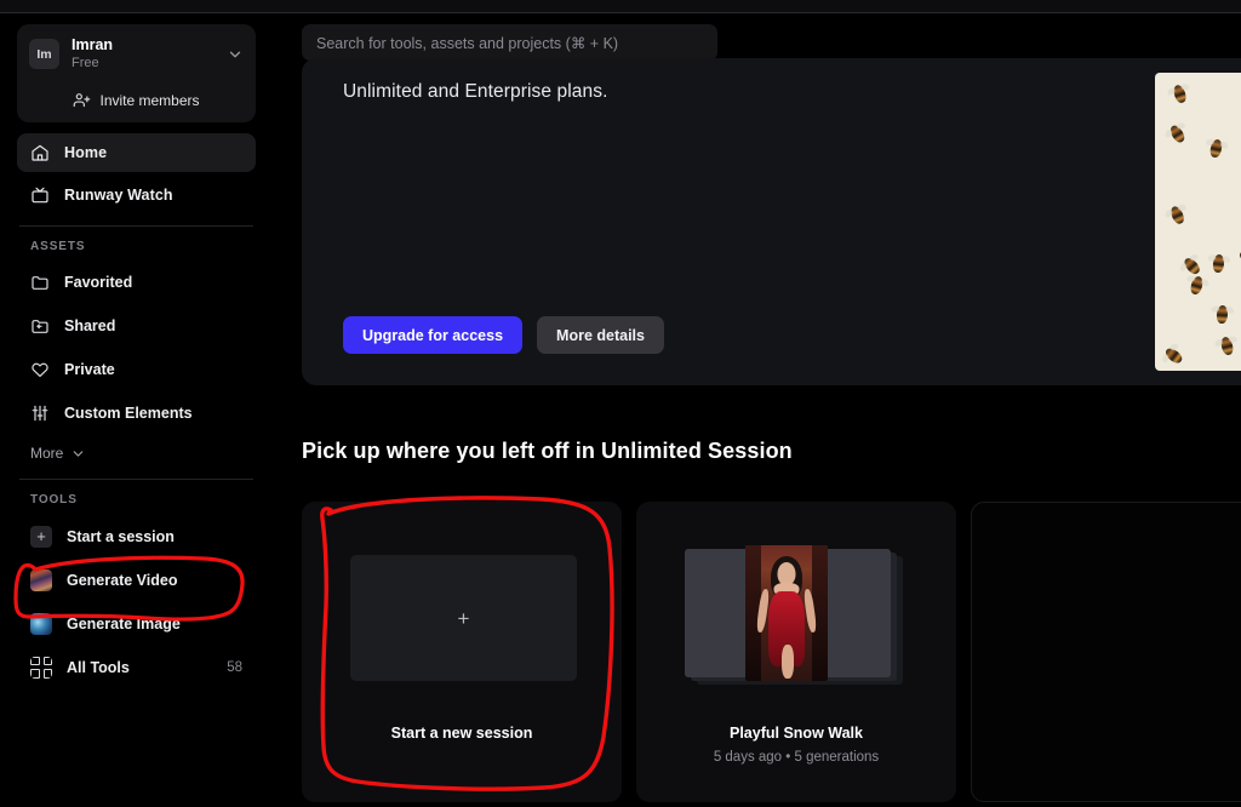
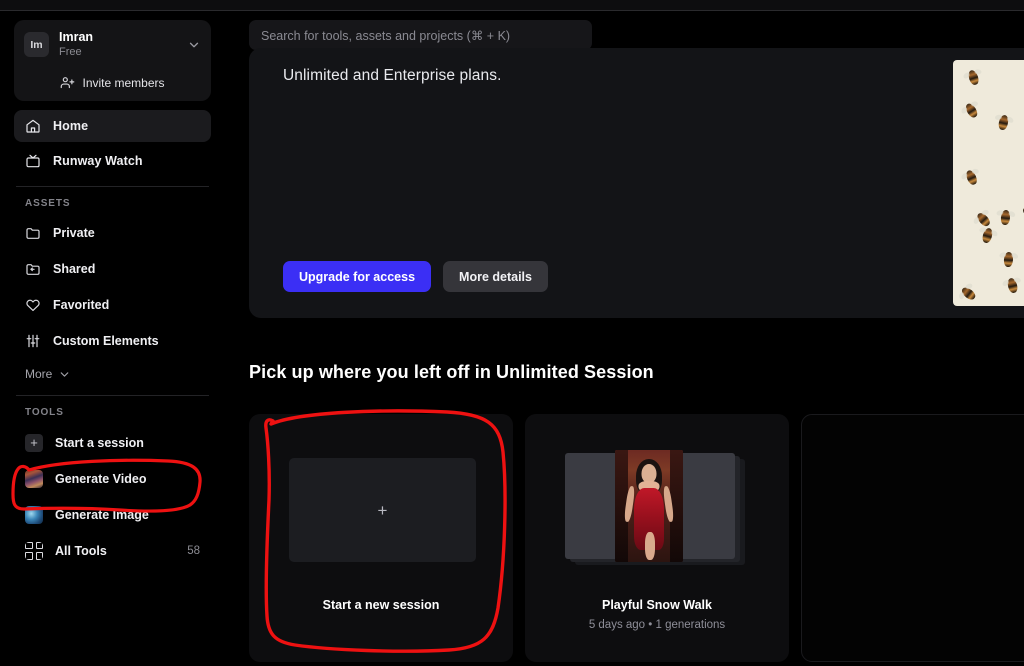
  Im
  Imran
  Free
  Invite members
  Home
  Runway Watch
  ASSETS
- Favorited
+ Private
  Shared
- Private
+ Favorited
  Custom Elements
  More
  TOOLS
  +
  Start a session
  Generate Video
  Generate Image
  All Tools
  58
  Search for tools, assets and projects (⌘ + K)
  Unlimited and Enterprise plans.
  Upgrade for access
  More details
  Pick up where you left off in Unlimited Session
  +
  Start a new session
  Playful Snow Walk
- 5 days ago • 5 generations
+ 5 days ago • 1 generations
